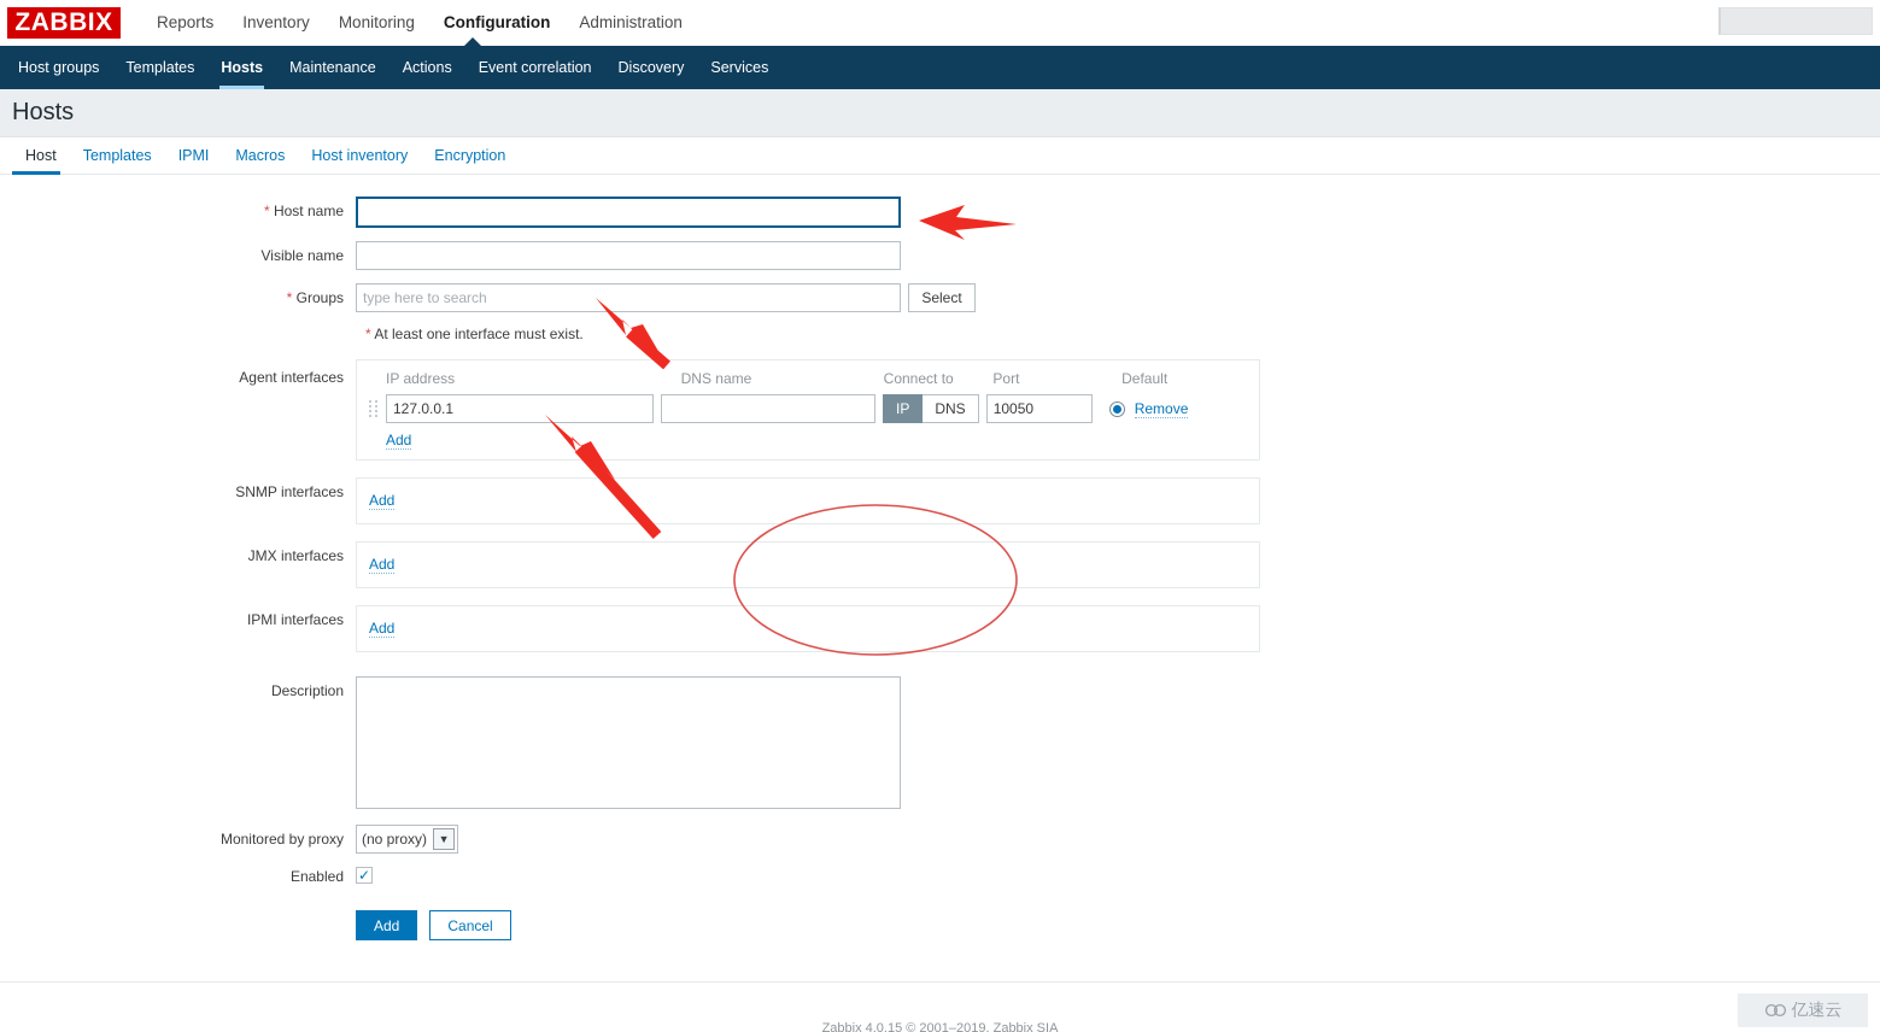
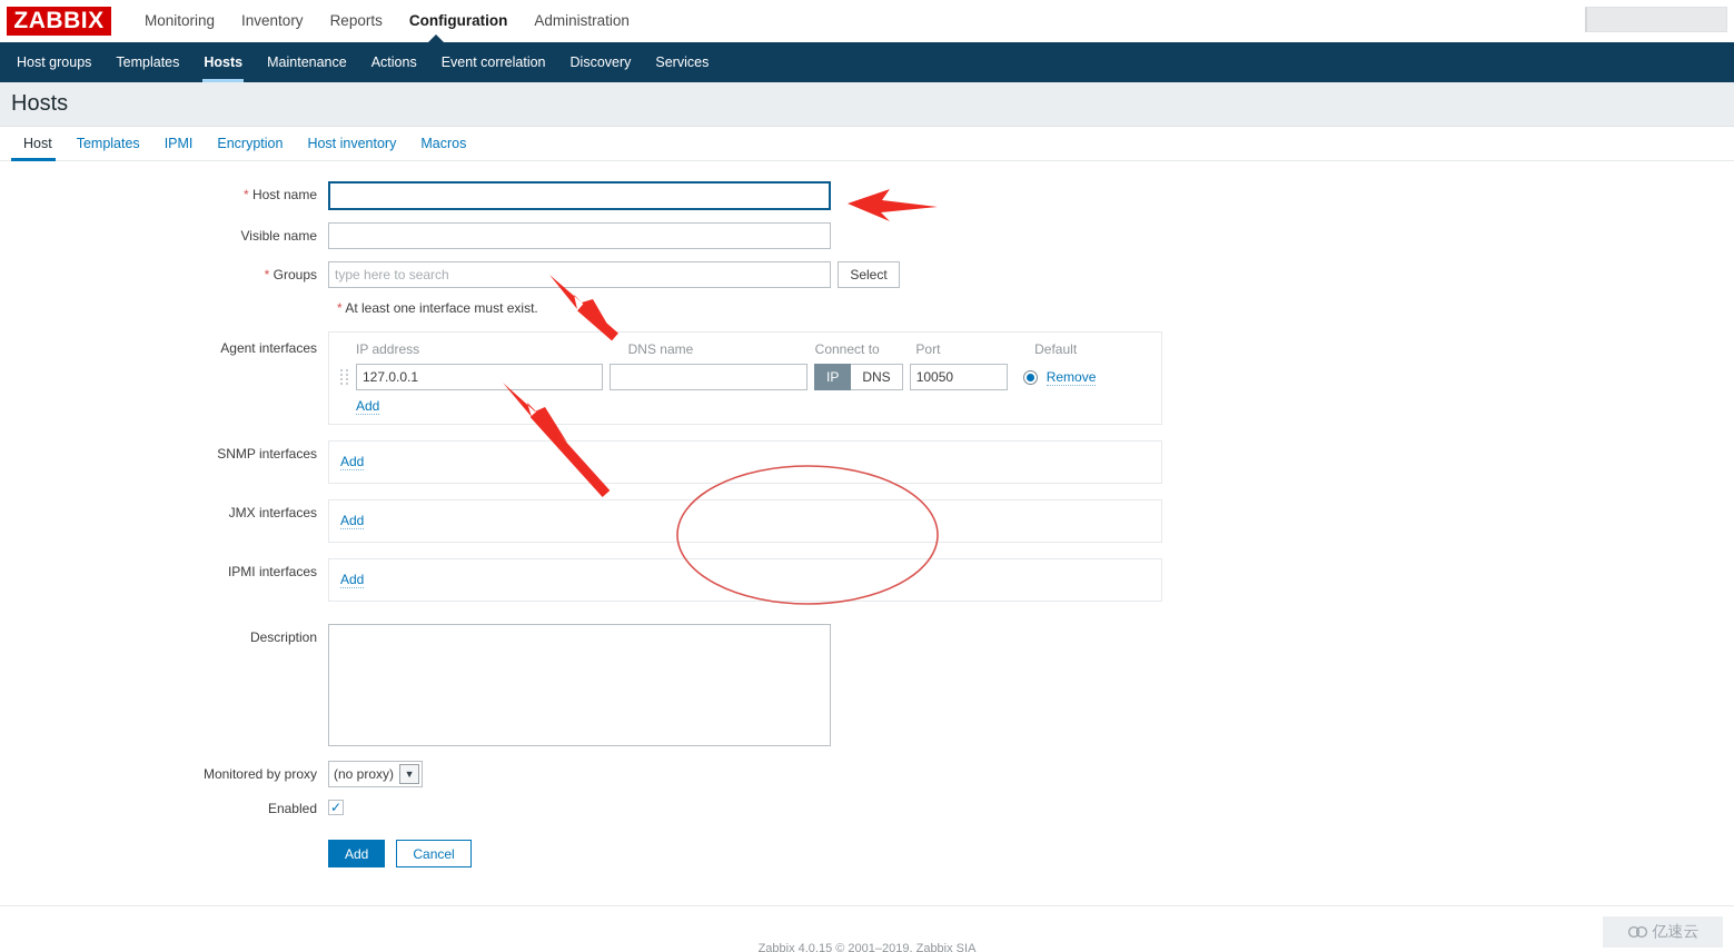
  ZABBIX
- Reports
+ Monitoring
  Inventory
- Monitoring
+ Reports
  Configuration
  Administration
  Host groups
  Templates
  Hosts
  Maintenance
  Actions
  Event correlation
  Discovery
  Services
  Hosts
  Host
  Templates
  IPMI
- Macros
+ Encryption
  Host inventory
- Encryption
+ Macros
  * Host name
  Visible name
  * Groups
  type here to search
  Select
  * At least one interface must exist.
  Agent interfaces
  IP address
  DNS name
  Connect to
  Port
  Default
  127.0.0.1
  IP
  DNS
  10050
  Remove
  Add
  SNMP interfaces
  Add
  JMX interfaces
  Add
  IPMI interfaces
  Add
  Description
  Monitored by proxy
  (no proxy)
  ▼
  Enabled
  ✓
  Add
  Cancel
  Zabbix 4.0.15 © 2001–2019, Zabbix SIA
  亿速云
